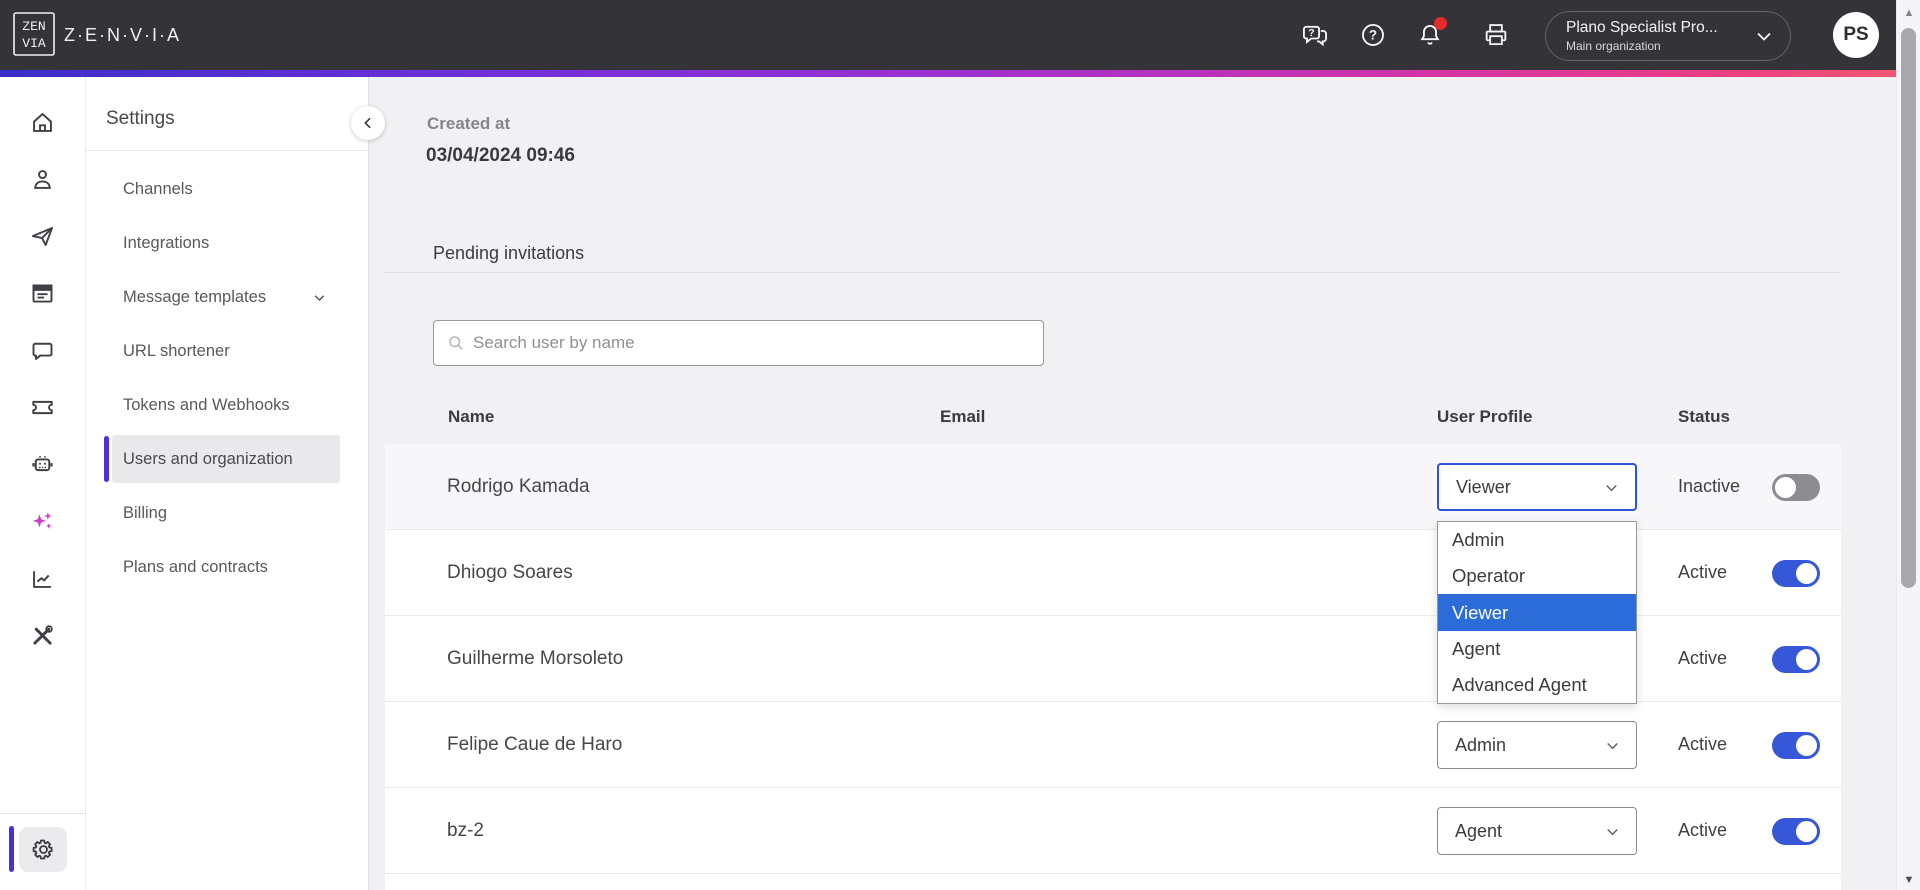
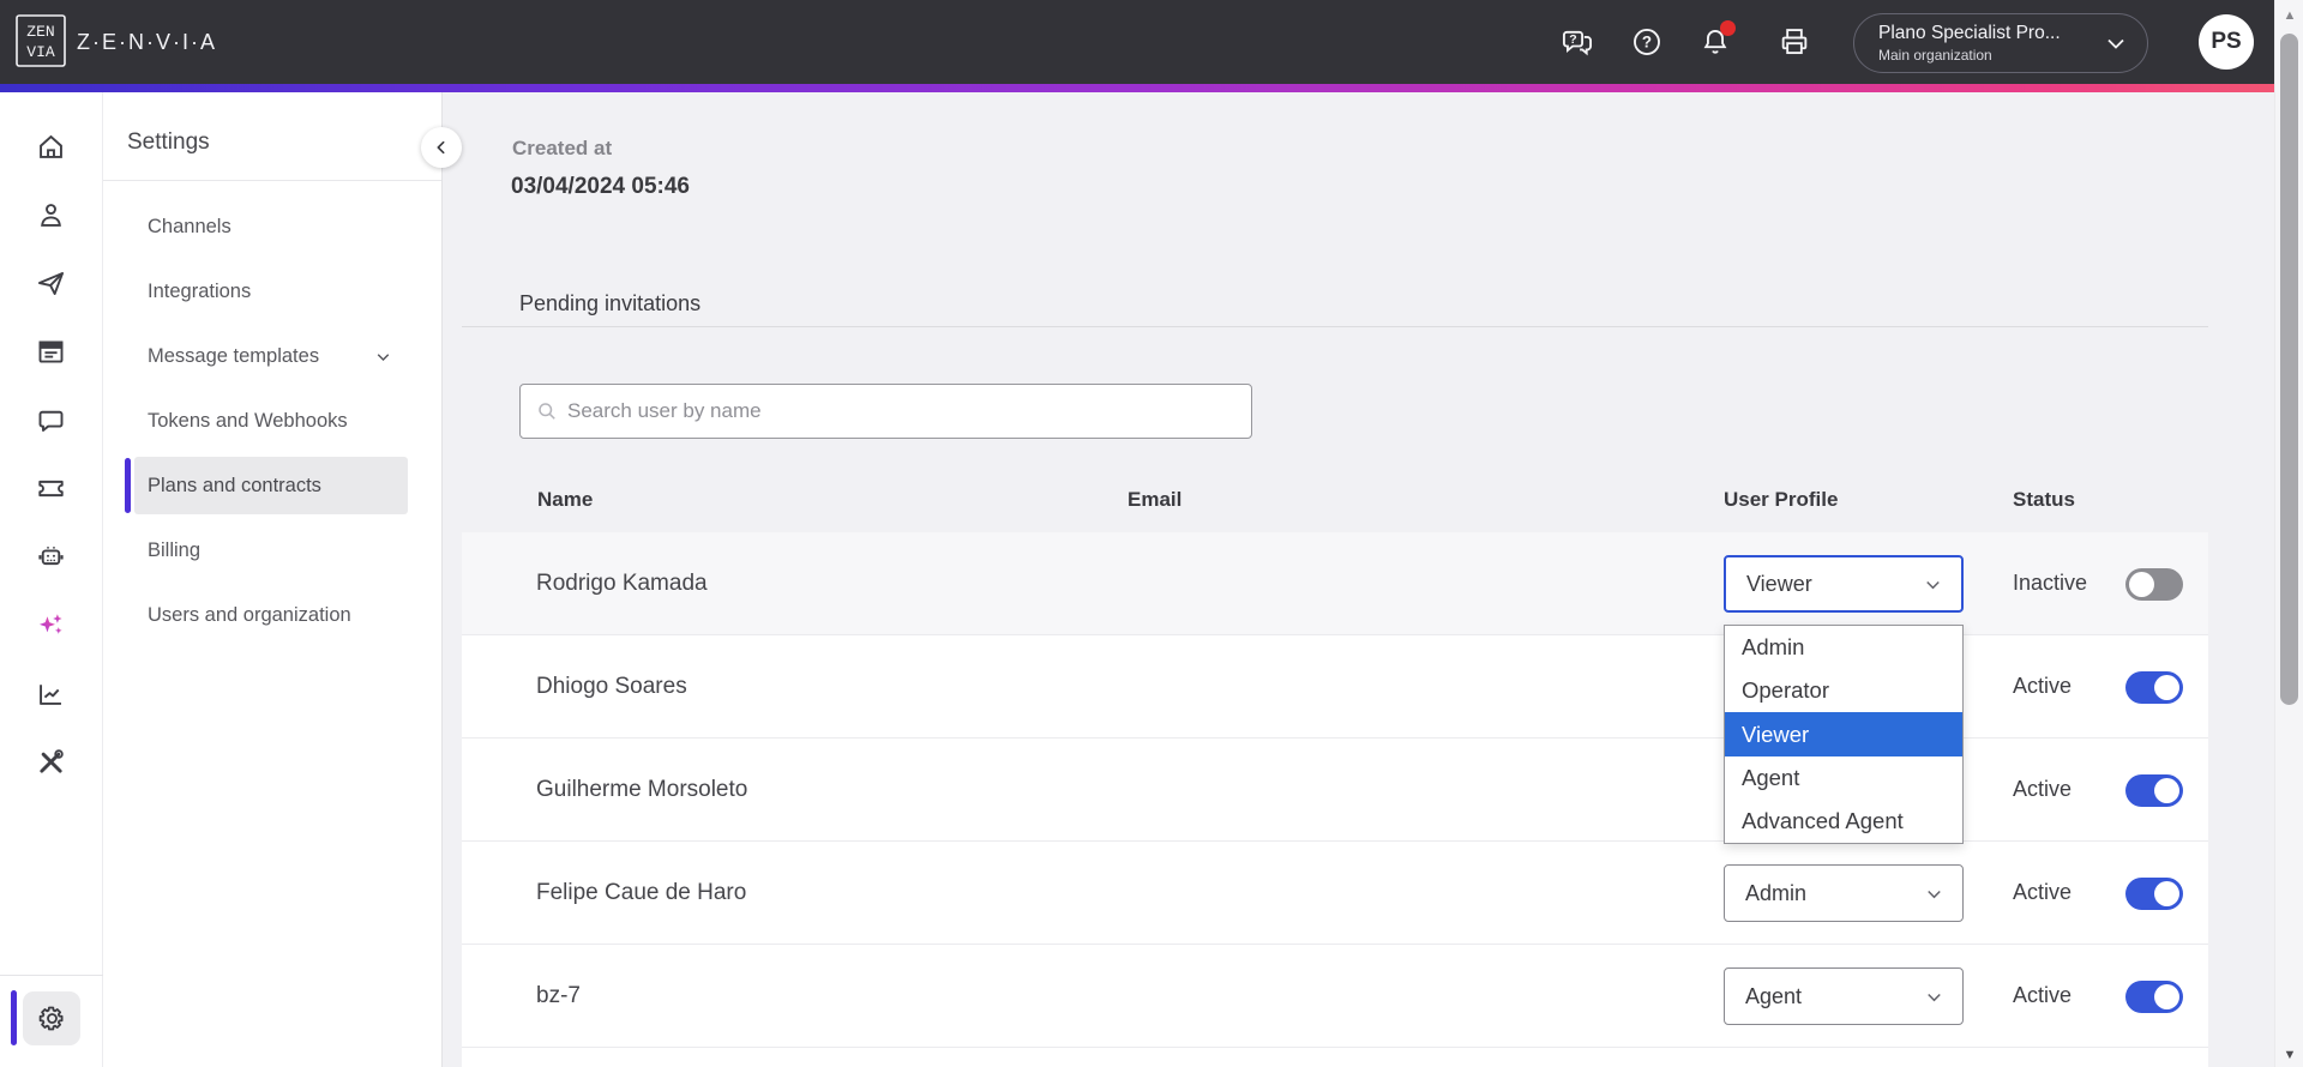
  ZEN
  VIA
  Z·E·N·V·I·A
  ?
  ?
  Plano Specialist Pro...
  Main organization
  PS
  Settings
  Channels
  Integrations
  Message templates
- URL shortener
  Tokens and Webhooks
- Users and organization
+ Plans and contracts
  Billing
- Plans and contracts
+ Users and organization
  Created at
- 03/04/2024 09:46
+ 03/04/2024 05:46
  Pending invitations
  Search user by name
  Name
  Email
  User Profile
  Status
  Rodrigo Kamada
  Viewer
  Inactive
  Dhiogo Soares
  Active
  Guilherme Morsoleto
  Active
  Felipe Caue de Haro
  Admin
  Active
- bz-2
+ bz-7
  Agent
  Active
  Admin
  Operator
  Viewer
  Agent
  Advanced Agent
  ▲
  ▼
